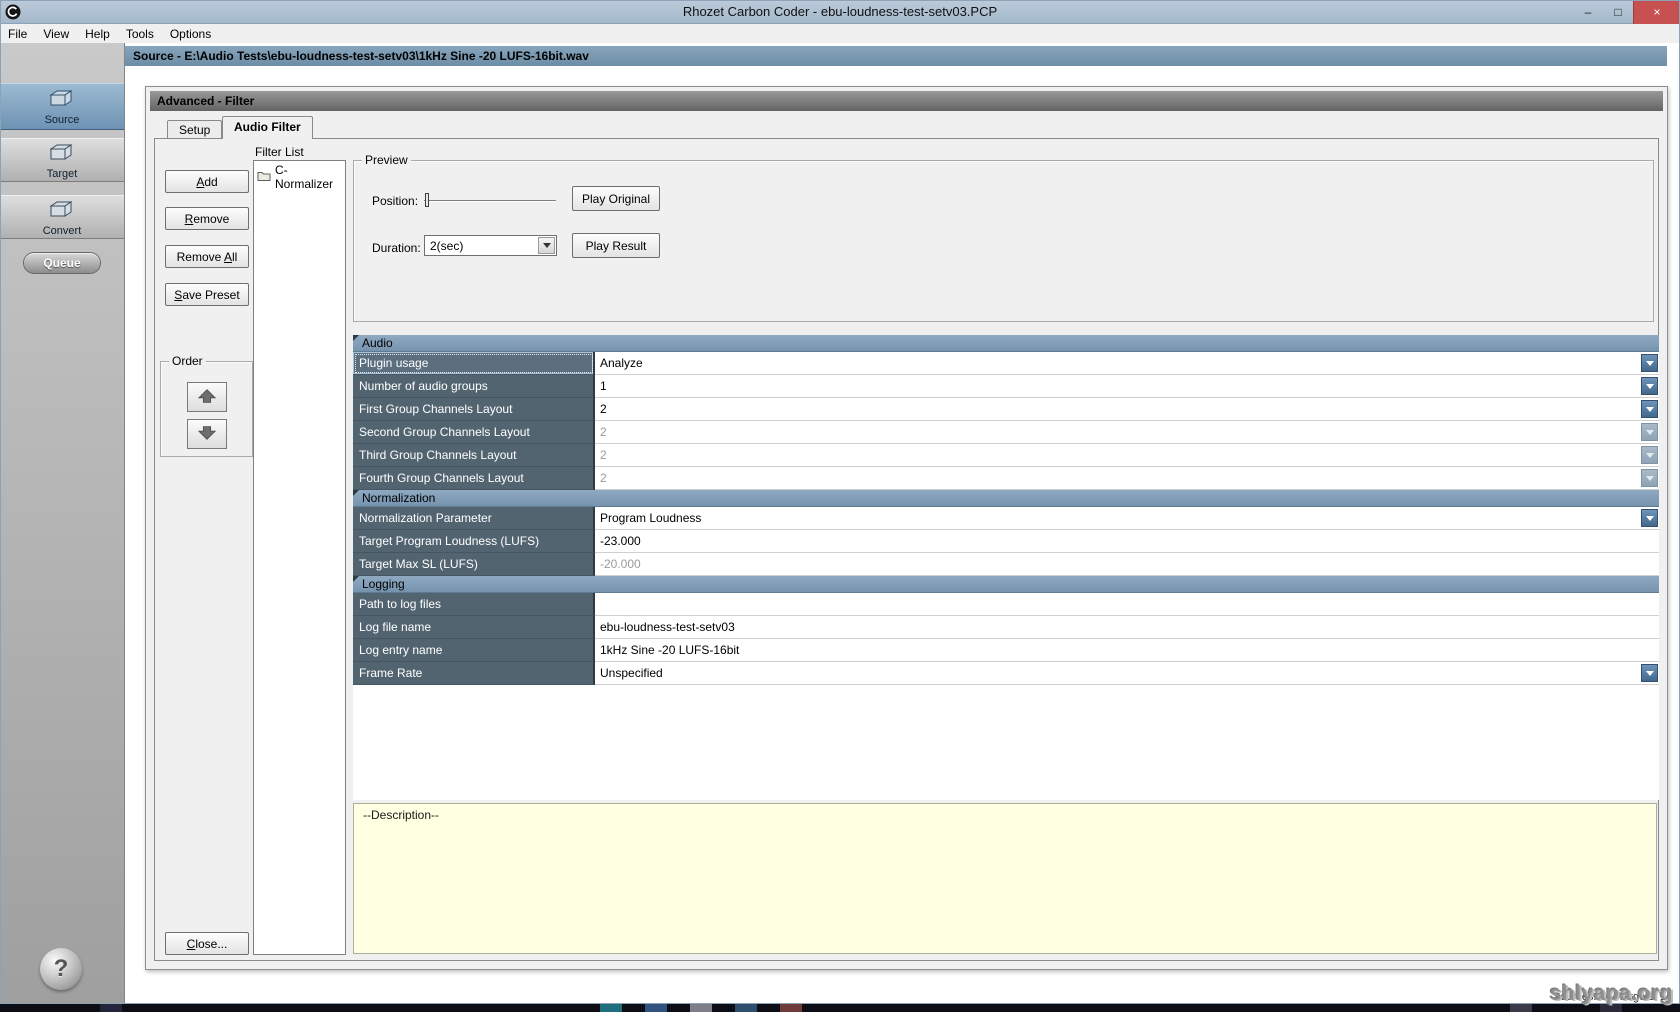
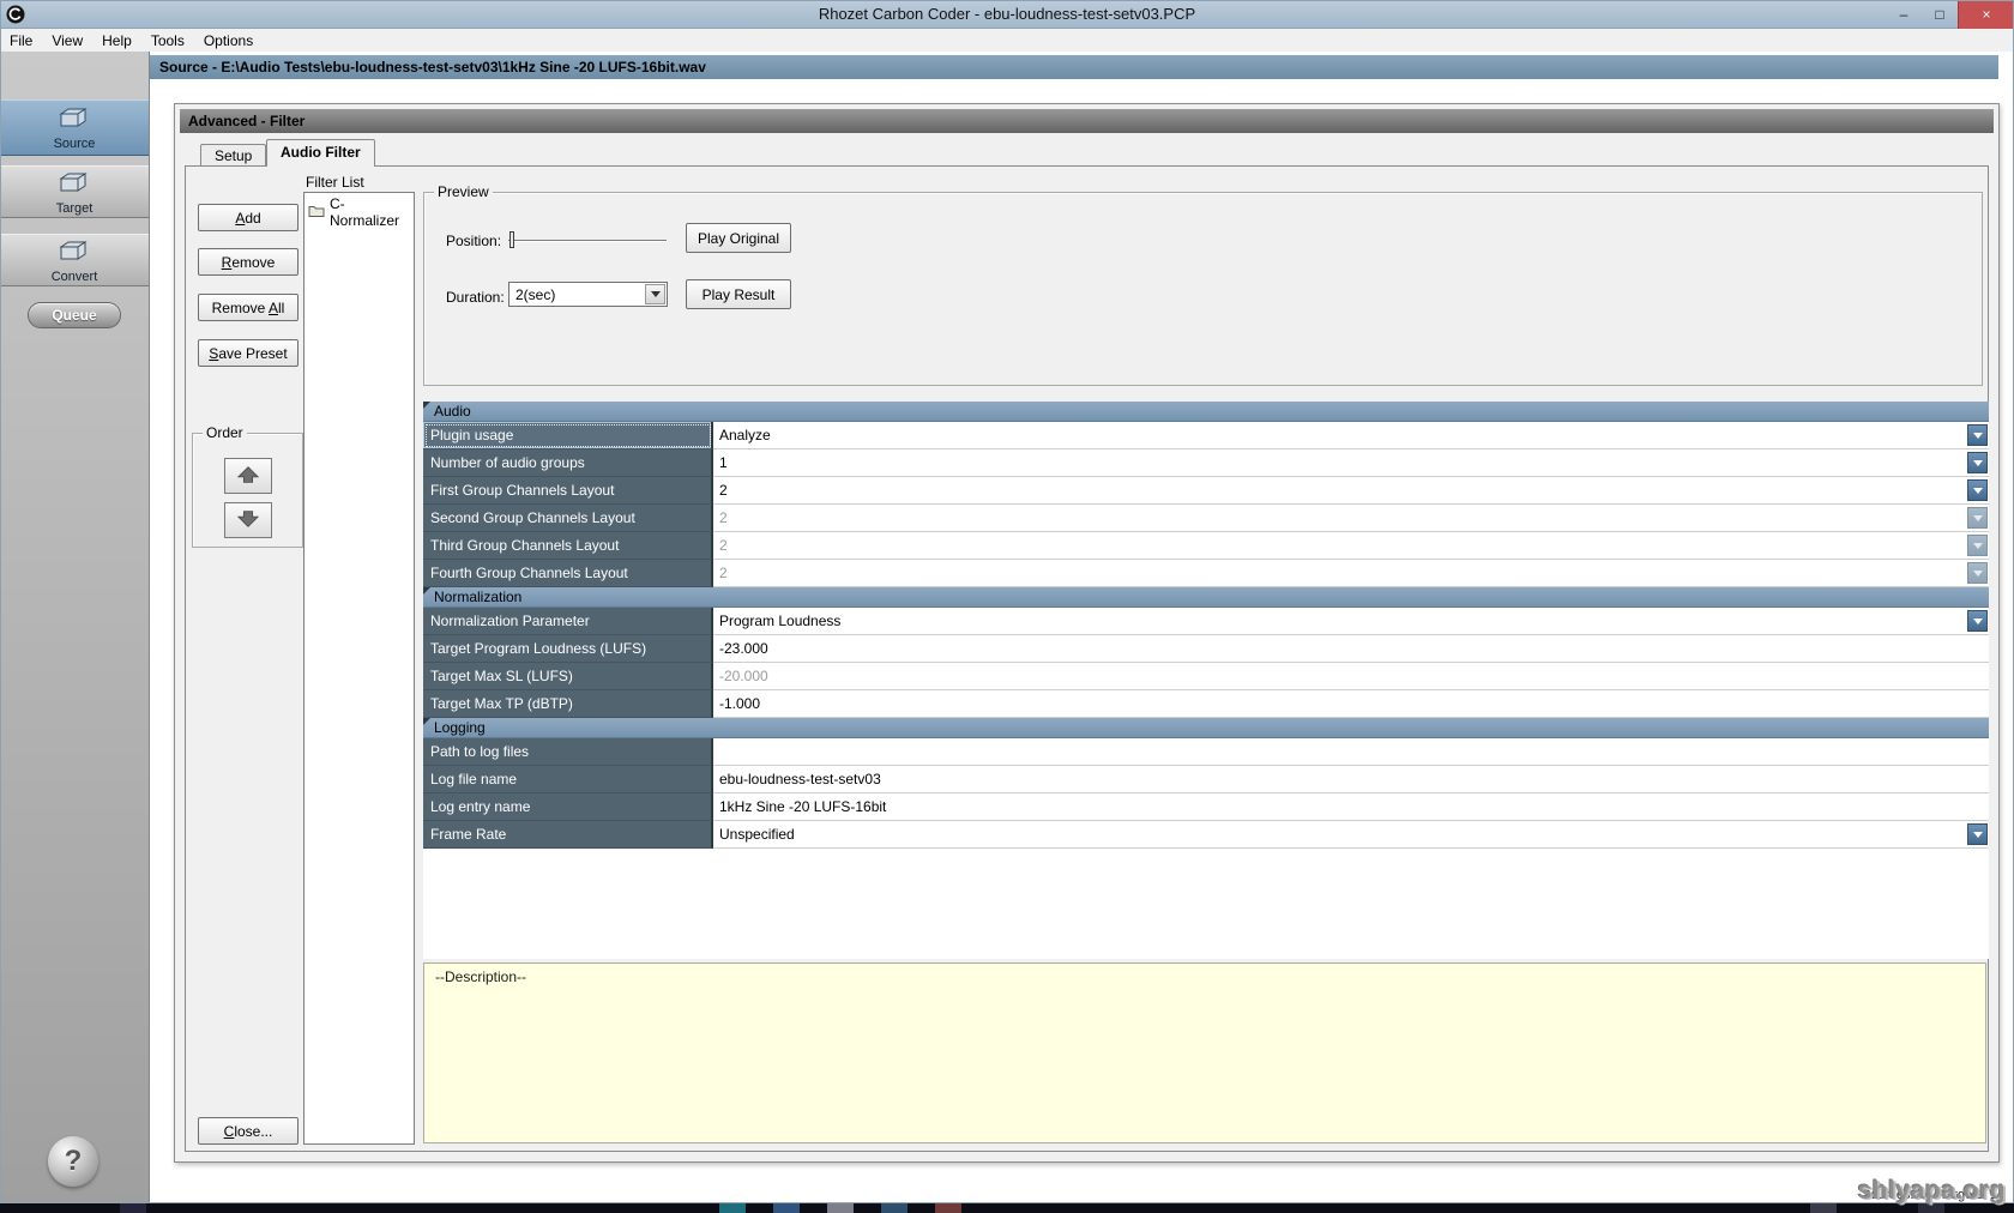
  Rhozet Carbon Coder - ebu-loudness-test-setv03.PCP
  –
  □
  ×
  File
  View
  Help
  Tools
  Options
  Source
  Target
  Convert
  Queue
  ?
  Source - E:\Audio Tests\ebu-loudness-test-setv03\1kHz Sine -20 LUFS-16bit.wav
  Advanced - Filter
  Setup
  Audio Filter
  Add
  Remove
  Remove All
  Save Preset
  Order
  Close...
  Filter List
  C-Normalizer
  Preview
  Position:
  Play Original
  Duration:
  2(sec)
  Play Result
  Audio
  Plugin usage
  Analyze
  Number of audio groups
  1
  First Group Channels Layout
  2
  Second Group Channels Layout
  2
  Third Group Channels Layout
  2
  Fourth Group Channels Layout
  2
  Normalization
  Normalization Parameter
  Program Loudness
  Target Program Loudness (LUFS)
  -23.000
  Target Max SL (LUFS)
  -20.000
+ Target Max TP (dBTP)
+ -1.000
  Logging
  Path to log files
  Log file name
  ebu-loudness-test-setv03
  Log entry name
  1kHz Sine -20 LUFS-16bit
  Frame Rate
  Unspecified
  --Description--
  Sources: 16 Targets: 1
  shlyapa.org
